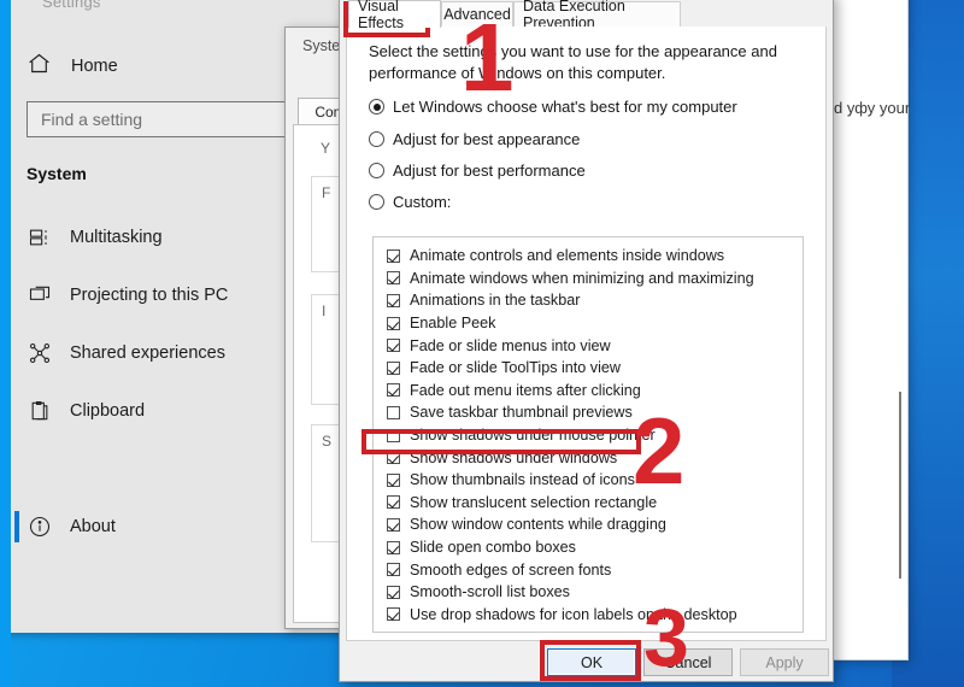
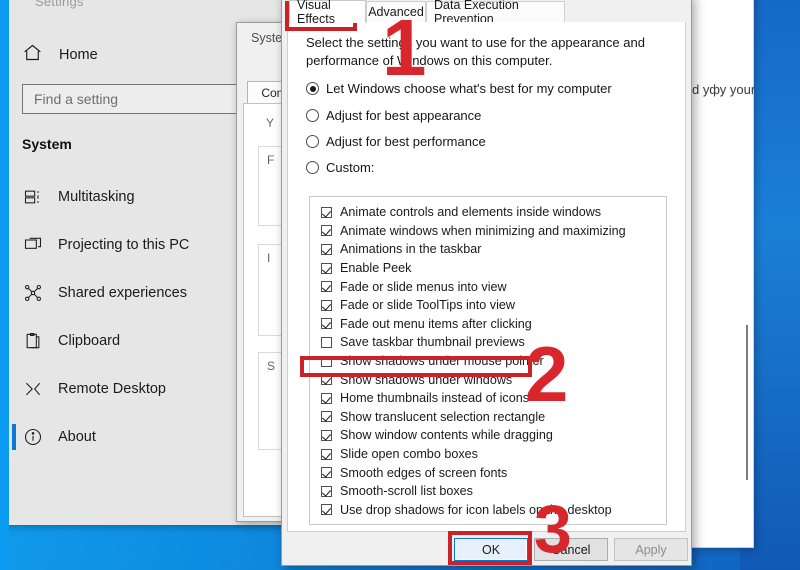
  Settings
  Home
  Find a setting
  System
  Multitasking
  Projecting to this PC
  Shared experiences
  Clipboard
+ Remote Desktop
  About
  Syste
  Y
  F
  I
  S
  d уфу your
  Visual Effects
  Advanced
  Data Execution Prevention
  Select the settings you want to use for the appearance and performance of Windows on this computer.
  Let Windows choose what's best for my computer
  Adjust for best appearance
  Adjust for best performance
  Custom:
  Animate controls and elements inside windows
  Animate windows when minimizing and maximizing
  Animations in the taskbar
  Enable Peek
  Fade or slide menus into view
  Fade or slide ToolTips into view
  Fade out menu items after clicking
  Save taskbar thumbnail previews
  Show shadows under mouse pointer
  Show shadows under windows
- Show thumbnails instead of icons
+ Home thumbnails instead of icons
  Show translucent selection rectangle
  Show window contents while dragging
  Slide open combo boxes
  Smooth edges of screen fonts
  Smooth-scroll list boxes
  Use drop shadows for icon labels on the desktop
  OK
  Cancel
  Apply
  1
  2
  3
